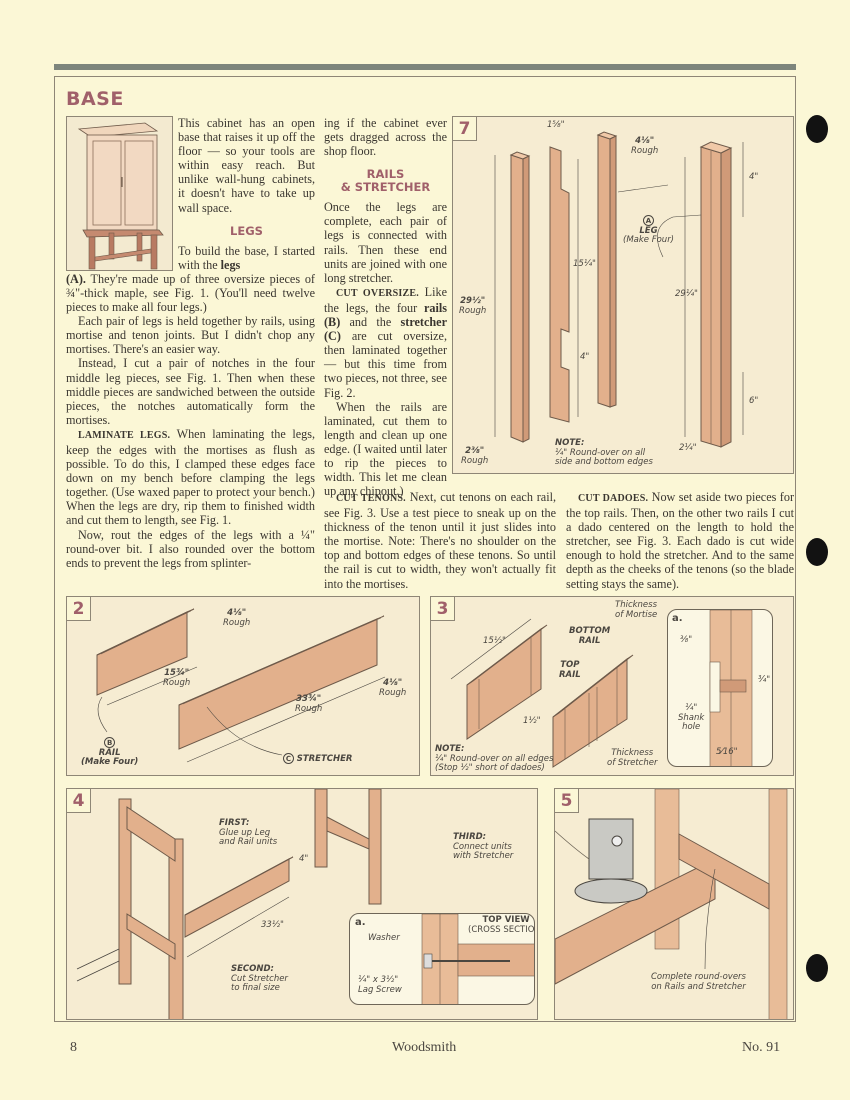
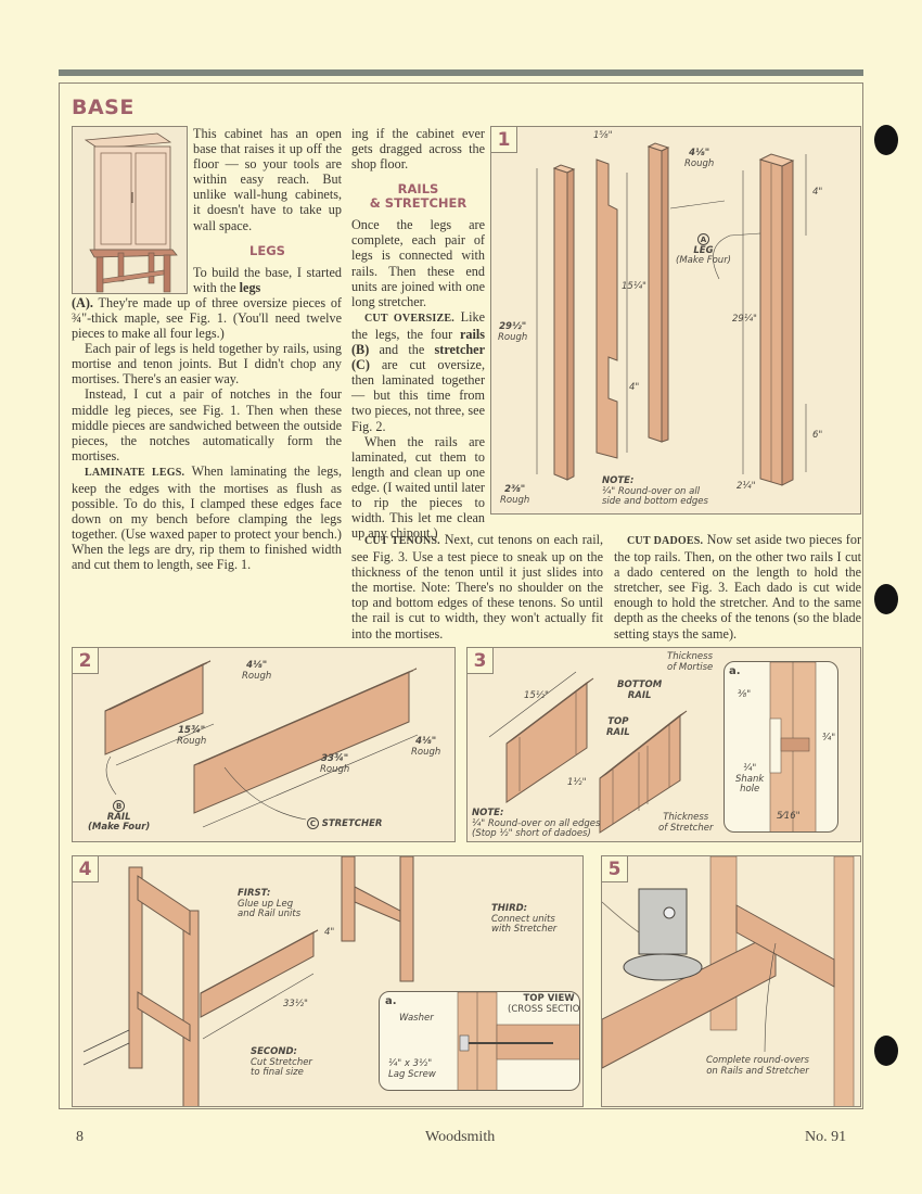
  BASE
  This cabinet has an open base that raises it up off the floor — so your tools are within easy reach. But unlike wall-hung cabinets, it doesn't have to take up wall space.
  LEGS
  To build the base, I started with the legs
  (A). They're made up of three oversize pieces of ¾"-thick maple, see Fig. 1. (You'll need twelve pieces to make all four legs.)
  Each pair of legs is held together by rails, using mortise and tenon joints. But I didn't chop any mortises. There's an easier way.
  Instead, I cut a pair of notches in the four middle leg pieces, see Fig. 1. Then when these middle pieces are sandwiched between the outside pieces, the notches automatically form the mortises.
  LAMINATE LEGS. When laminating the legs, keep the edges with the mortises as flush as possible. To do this, I clamped these edges face down on my bench before clamping the legs together. (Use waxed paper to protect your bench.) When the legs are dry, rip them to finished width and cut them to length, see Fig. 1.
- Now, rout the edges of the legs with a ¼" round-over bit. I also rounded over the bottom ends to prevent the legs from splinter-
  ing if the cabinet ever gets dragged across the shop floor.
  RAILS
  & STRETCHER
  Once the legs are complete, each pair of legs is connected with rails. Then these end units are joined with one long stretcher.
  CUT OVERSIZE. Like the legs, the four rails (B) and the stretcher (C) are cut oversize, then laminated together — but this time from two pieces, not three, see Fig. 2.
  When the rails are laminated, cut them to length and clean up one edge. (I waited until later to rip the pieces to width. This let me clean up any chipout.)
  CUT TENONS. Next, cut tenons on each rail, see Fig. 3. Use a test piece to sneak up on the thickness of the tenon until it just slides into the mortise. Note: There's no shoulder on the top and bottom edges of these tenons. So until the rail is cut to width, they won't actually fit into the mortises.
  CUT DADOES. Now set aside two pieces for the top rails. Then, on the other two rails I cut a dado centered on the length to hold the stretcher, see Fig. 3. Each dado is cut wide enough to hold the stretcher. And to the same depth as the cheeks of the tenons (so the blade setting stays the same).
- 7
+ 1
  1⅝"
  4⅛"
  Rough
  4"
  A
  LEG
  (Make Four)
  15¼"
  29¼"
  29½"
  Rough
  4"
  6"
  2⅜"
  Rough
  NOTE:
  ¼" Round-over on all
  side and bottom edges
  2¼"
  2
  4⅛"
  Rough
  15¾"
  Rough
  33¾"
  Rough
  4⅛"
  Rough
  B
  RAIL
  (Make Four)
  C STRETCHER
  3
  Thickness
  of Mortise
  15½"
  BOTTOM
  RAIL
  TOP
  RAIL
  1½"
  NOTE:
  ¼" Round-over on all edges
  (Stop ½" short of dadoes)
  Thickness
  of Stretcher
  a.
  ⅜"
  ¾"
  ¼"
  Shank
  hole
  5⁄16"
  4
  FIRST:
  Glue up Leg
  and Rail units
  4"
  THIRD:
  Connect units
  with Stretcher
  33½"
  SECOND:
  Cut Stretcher
  to final size
  a.
  TOP VIEW
  (CROSS SECTIO
  Washer
  ¼" x 3½"
  Lag Screw
  5
  Complete round-overs
  on Rails and Stretcher
  8
  Woodsmith
  No. 91
